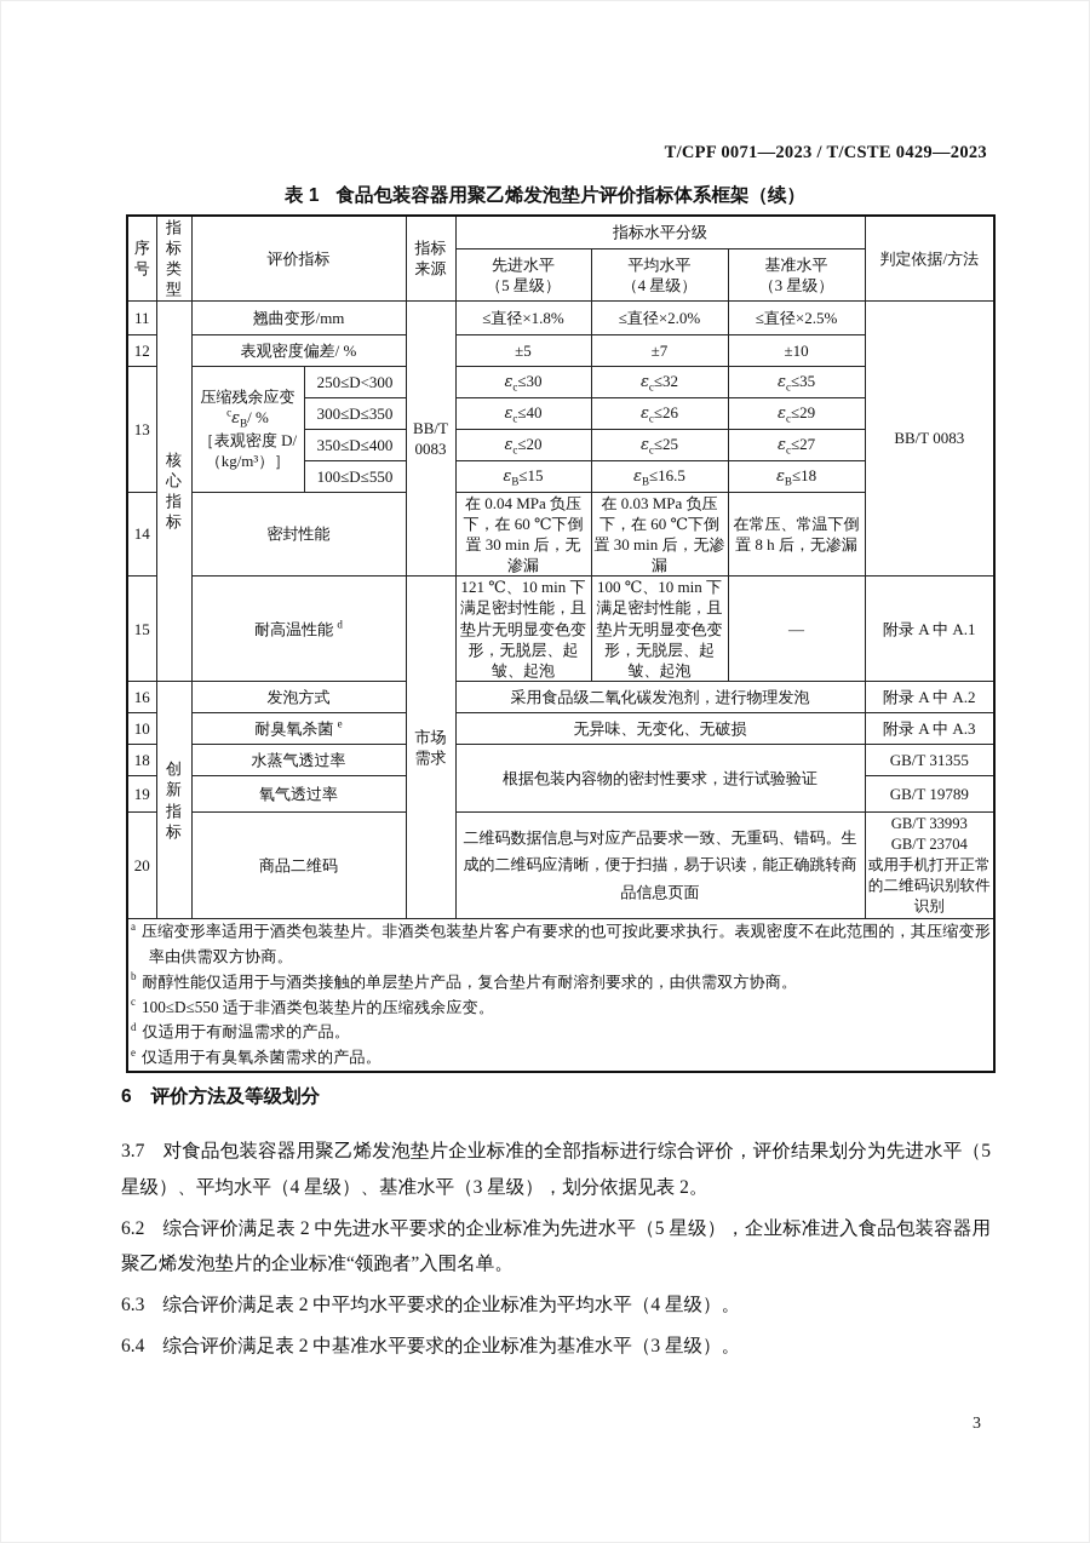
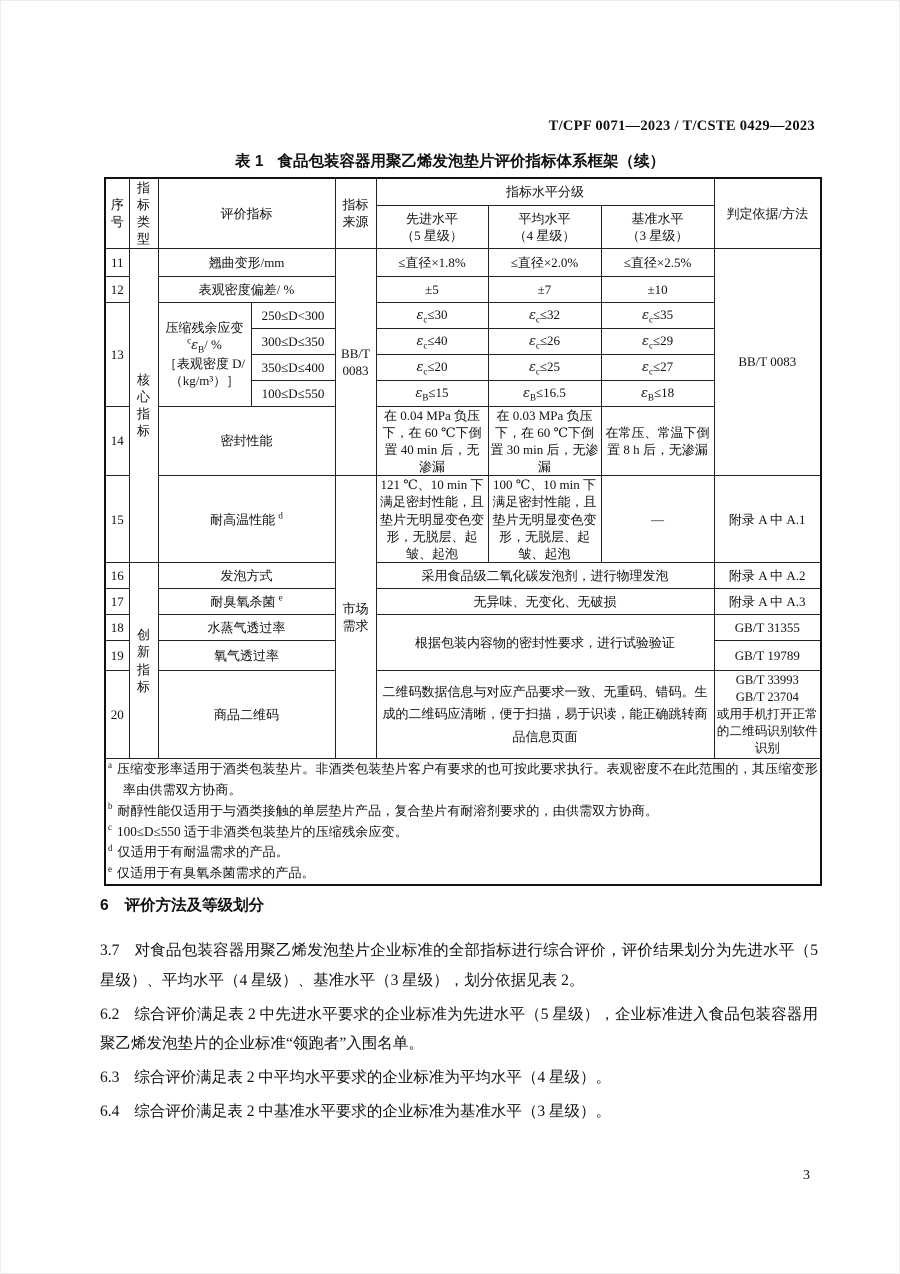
  T/CPF 0071—2023 / T/CSTE 0429—2023
  表 1 食品包装容器用聚乙烯发泡垫片评价指标体系框架（续）
  序 号	指标 类型	评价指标	指标 来源	指标水平分级	判定依据/方法
  先进水平 （5 星级）	平均水平 （4 星级）	基准水平 （3 星级）
  11	核心 指标	翘曲变形/mm	BB/T 0083	≤直径×1.8%	≤直径×2.0%	≤直径×2.5%	BB/T 0083
  12	表观密度偏差/ %	±5	±7	±10
  13	压缩残余应变 cεB/ % ［表观密度 D/ （kg/m³）］	250≤D<300	εc≤30	εc≤32	εc≤35
  300≤D≤350	εc≤40	εc≤26	εc≤29
  350≤D≤400	εc≤20	εc≤25	εc≤27
  100≤D≤550	εB≤15	εB≤16.5	εB≤18
- 14	密封性能	在 0.04 MPa 负压下，在 60 ℃下倒置 30 min 后，无渗漏	在 0.03 MPa 负压下，在 60 ℃下倒置 30 min 后，无渗漏	在常压、常温下倒置 8 h 后，无渗漏
+ 14	密封性能	在 0.04 MPa 负压下，在 60 ℃下倒置 40 min 后，无渗漏	在 0.03 MPa 负压下，在 60 ℃下倒置 30 min 后，无渗漏	在常压、常温下倒置 8 h 后，无渗漏
  15	耐高温性能 d	市场 需求	121 ℃、10 min 下满足密封性能，且垫片无明显变色变形，无脱层、起皱、起泡	100 ℃、10 min 下满足密封性能，且垫片无明显变色变形，无脱层、起皱、起泡	—	附录 A 中 A.1
  16	创新 指标	发泡方式	采用食品级二氧化碳发泡剂，进行物理发泡	附录 A 中 A.2
- 10	耐臭氧杀菌 e	无异味、无变化、无破损	附录 A 中 A.3
+ 17	耐臭氧杀菌 e	无异味、无变化、无破损	附录 A 中 A.3
  18	水蒸气透过率	根据包装内容物的密封性要求，进行试验验证	GB/T 31355
  19	氧气透过率	GB/T 19789
  20	商品二维码	二维码数据信息与对应产品要求一致、无重码、错码。生成的二维码应清晰，便于扫描，易于识读，能正确跳转商品信息页面	GB/T 33993 GB/T 23704 或用手机打开正常的二维码识别软件识别
  a 压缩变形率适用于酒类包装垫片。非酒类包装垫片客户有要求的也可按此要求执行。表观密度不在此范围的，其压缩变形率由供需双方协商。 b 耐醇性能仅适用于与酒类接触的单层垫片产品，复合垫片有耐溶剂要求的，由供需双方协商。 c 100≤D≤550 适于非酒类包装垫片的压缩残余应变。 d 仅适用于有耐温需求的产品。 e 仅适用于有臭氧杀菌需求的产品。
  6 评价方法及等级划分
  3.7 对食品包装容器用聚乙烯发泡垫片企业标准的全部指标进行综合评价，评价结果划分为先进水平（5 星级）、平均水平（4 星级）、基准水平（3 星级），划分依据见表 2。
  6.2 综合评价满足表 2 中先进水平要求的企业标准为先进水平（5 星级），企业标准进入食品包装容器用聚乙烯发泡垫片的企业标准“领跑者”入围名单。
  6.3 综合评价满足表 2 中平均水平要求的企业标准为平均水平（4 星级）。
  6.4 综合评价满足表 2 中基准水平要求的企业标准为基准水平（3 星级）。
  3
